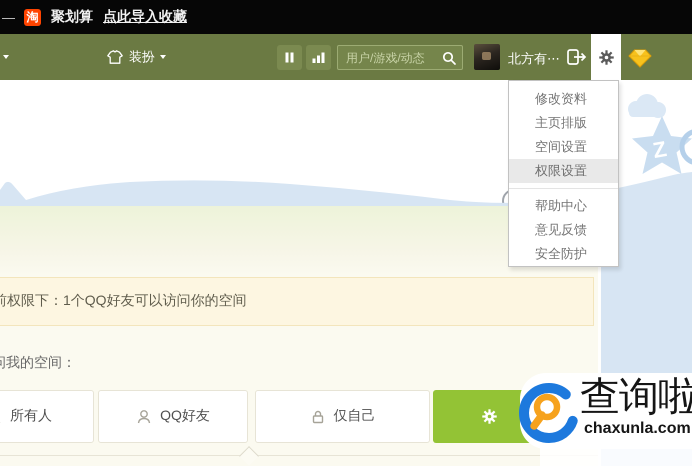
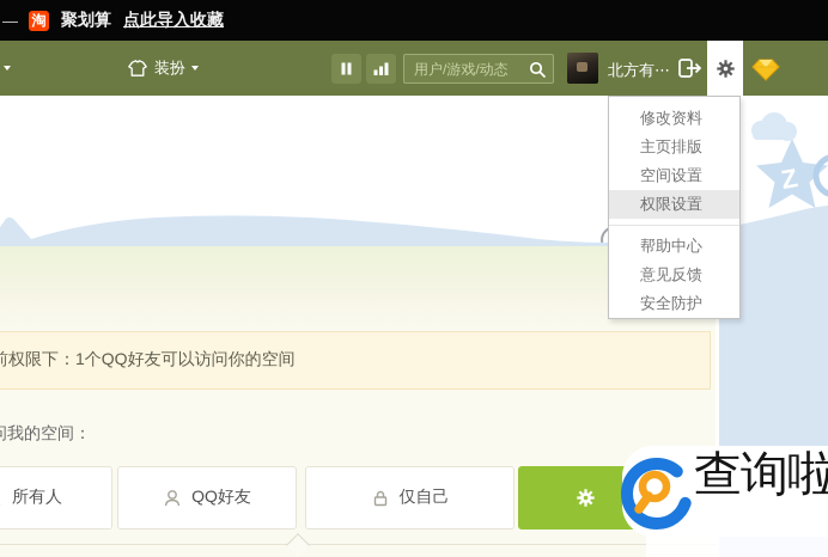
  前权限下：1个QQ好友可以访问你的空间
  我的空间：
  所有人
  QQ好友
  仅自己
  —
  淘
  聚划算
  点此导入收藏
  装扮
  用户/游戏/动态
  北方有⋯
  修改资料
  主页排版
  空间设置
  权限设置
  帮助中心
  意见反馈
  安全防护
  查询啦
- chaxunla.com
